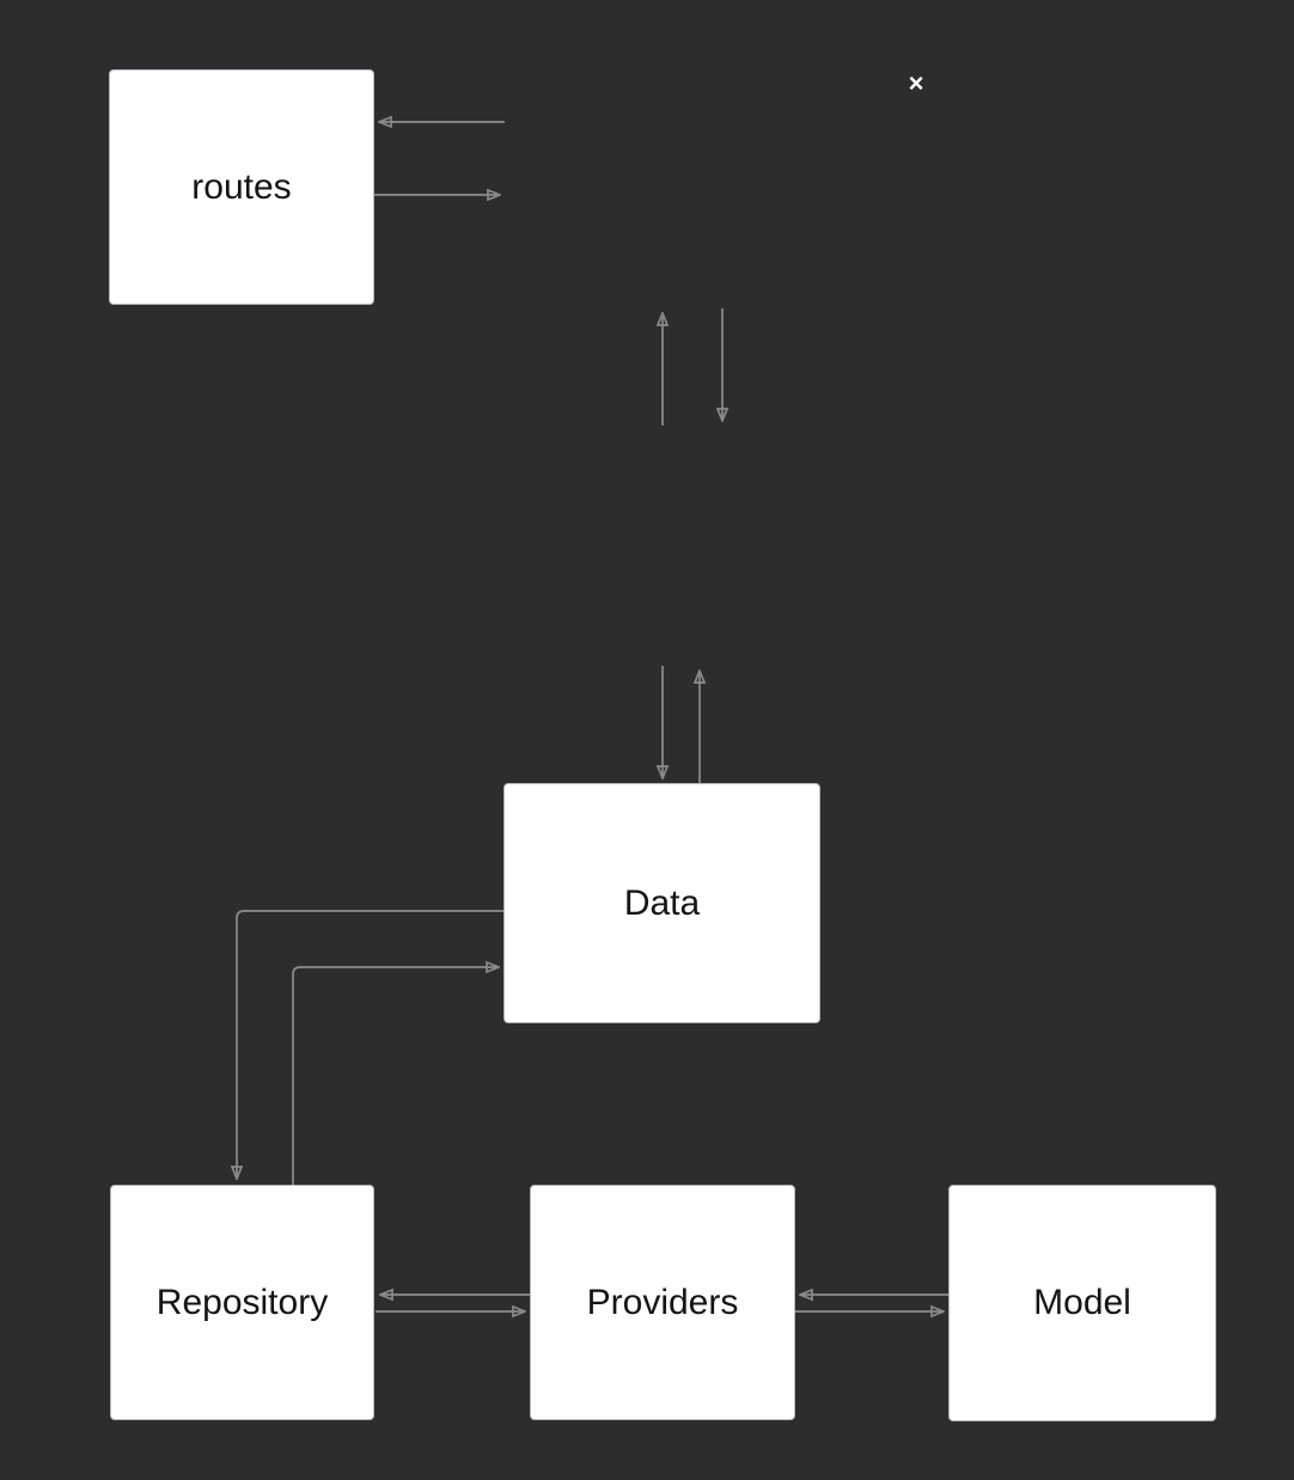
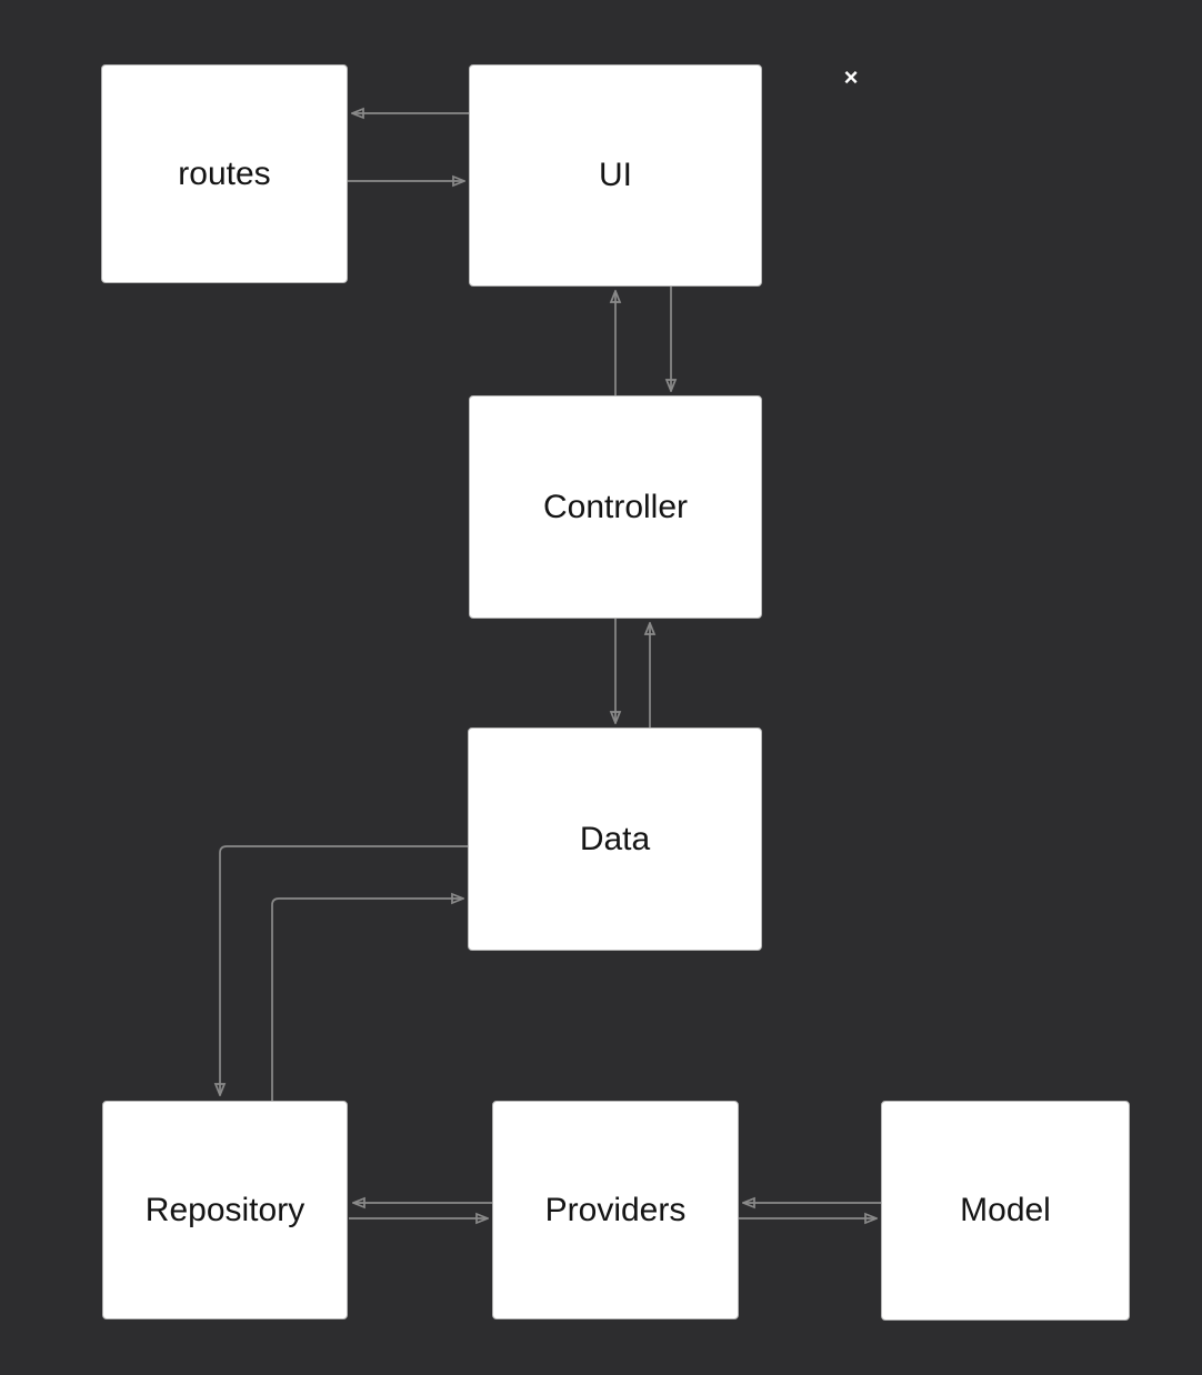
  routes
+ UI
+ Controller
  Data
  Repository
  Providers
  Model
  ×
